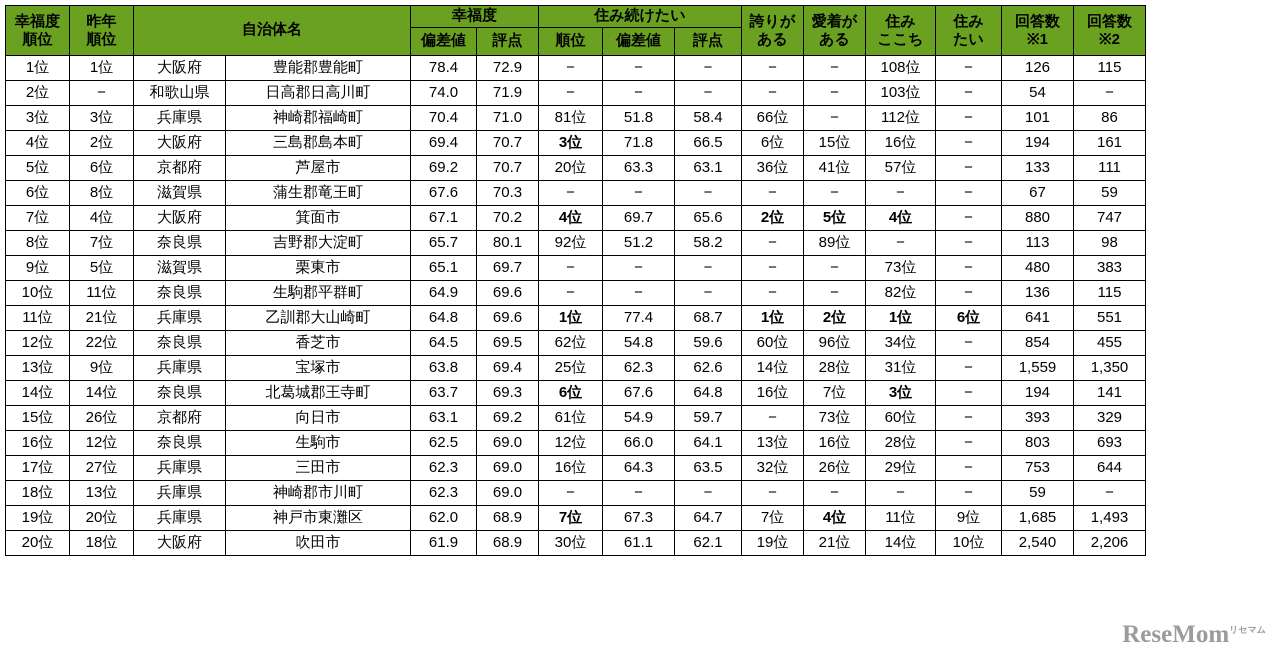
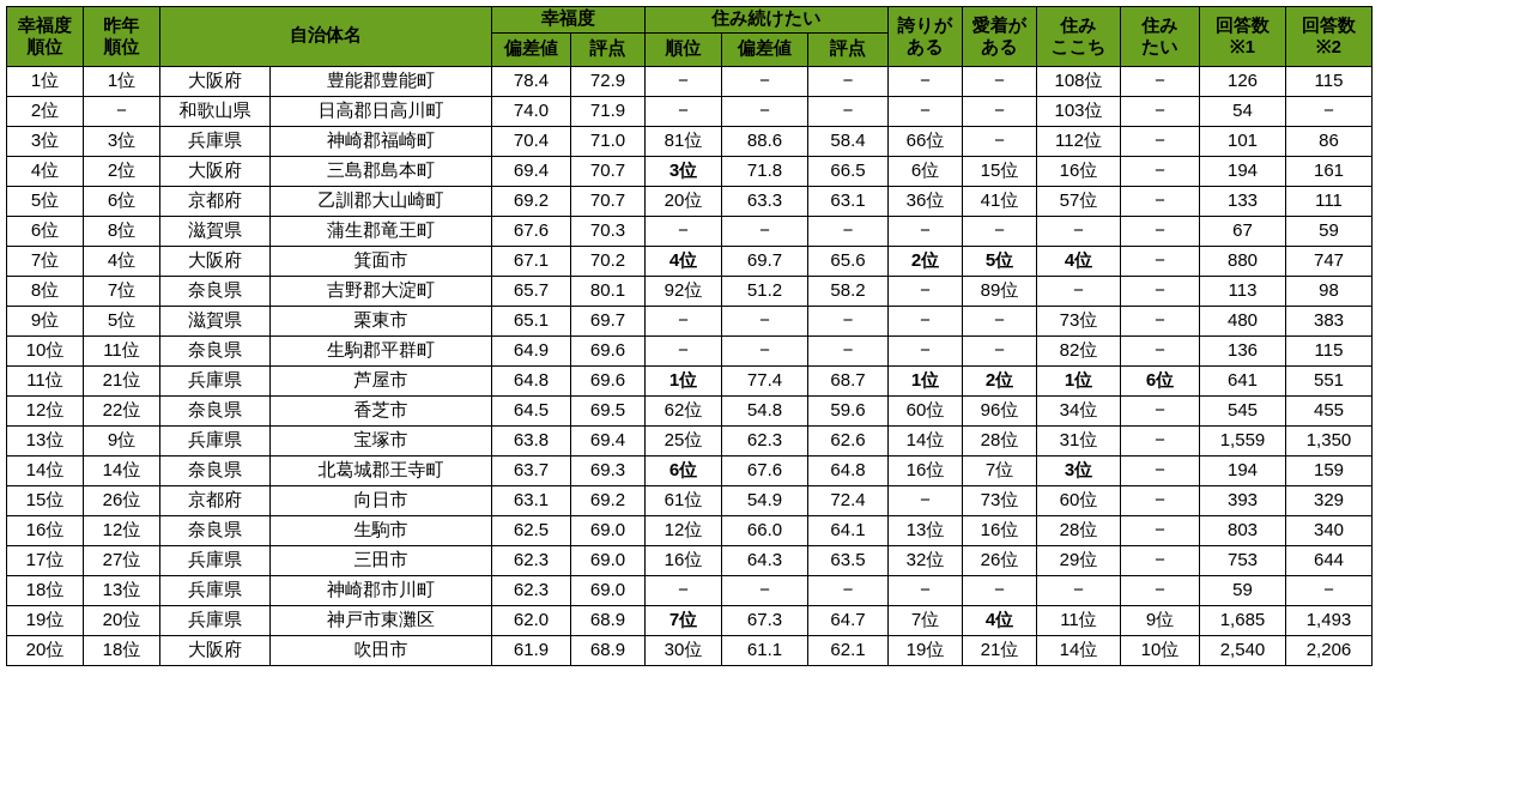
  幸福度順位	昨年順位	自治体名	幸福度	住み続けたい	誇りがある	愛着がある	住みここち	住みたい	回答数※1	回答数※2
  偏差値	評点	順位	偏差値	評点
  1位	1位	大阪府	豊能郡豊能町	78.4	72.9	−	−	−	−	−	108位	−	126	115
  2位	−	和歌山県	日高郡日高川町	74.0	71.9	−	−	−	−	−	103位	−	54	−
- 3位	3位	兵庫県	神崎郡福崎町	70.4	71.0	81位	51.8	58.4	66位	−	112位	−	101	86
+ 3位	3位	兵庫県	神崎郡福崎町	70.4	71.0	81位	88.6	58.4	66位	−	112位	−	101	86
  4位	2位	大阪府	三島郡島本町	69.4	70.7	3位	71.8	66.5	6位	15位	16位	−	194	161
- 5位	6位	京都府	芦屋市	69.2	70.7	20位	63.3	63.1	36位	41位	57位	−	133	111
+ 5位	6位	京都府	乙訓郡大山崎町	69.2	70.7	20位	63.3	63.1	36位	41位	57位	−	133	111
  6位	8位	滋賀県	蒲生郡竜王町	67.6	70.3	−	−	−	−	−	−	−	67	59
  7位	4位	大阪府	箕面市	67.1	70.2	4位	69.7	65.6	2位	5位	4位	−	880	747
  8位	7位	奈良県	吉野郡大淀町	65.7	80.1	92位	51.2	58.2	−	89位	−	−	113	98
  9位	5位	滋賀県	栗東市	65.1	69.7	−	−	−	−	−	73位	−	480	383
  10位	11位	奈良県	生駒郡平群町	64.9	69.6	−	−	−	−	−	82位	−	136	115
- 11位	21位	兵庫県	乙訓郡大山崎町	64.8	69.6	1位	77.4	68.7	1位	2位	1位	6位	641	551
+ 11位	21位	兵庫県	芦屋市	64.8	69.6	1位	77.4	68.7	1位	2位	1位	6位	641	551
- 12位	22位	奈良県	香芝市	64.5	69.5	62位	54.8	59.6	60位	96位	34位	−	854	455
+ 12位	22位	奈良県	香芝市	64.5	69.5	62位	54.8	59.6	60位	96位	34位	−	545	455
  13位	9位	兵庫県	宝塚市	63.8	69.4	25位	62.3	62.6	14位	28位	31位	−	1,559	1,350
- 14位	14位	奈良県	北葛城郡王寺町	63.7	69.3	6位	67.6	64.8	16位	7位	3位	−	194	141
+ 14位	14位	奈良県	北葛城郡王寺町	63.7	69.3	6位	67.6	64.8	16位	7位	3位	−	194	159
- 15位	26位	京都府	向日市	63.1	69.2	61位	54.9	59.7	−	73位	60位	−	393	329
+ 15位	26位	京都府	向日市	63.1	69.2	61位	54.9	72.4	−	73位	60位	−	393	329
- 16位	12位	奈良県	生駒市	62.5	69.0	12位	66.0	64.1	13位	16位	28位	−	803	693
+ 16位	12位	奈良県	生駒市	62.5	69.0	12位	66.0	64.1	13位	16位	28位	−	803	340
  17位	27位	兵庫県	三田市	62.3	69.0	16位	64.3	63.5	32位	26位	29位	−	753	644
  18位	13位	兵庫県	神崎郡市川町	62.3	69.0	−	−	−	−	−	−	−	59	−
  19位	20位	兵庫県	神戸市東灘区	62.0	68.9	7位	67.3	64.7	7位	4位	11位	9位	1,685	1,493
  20位	18位	大阪府	吹田市	61.9	68.9	30位	61.1	62.1	19位	21位	14位	10位	2,540	2,206
- ReseMomリセマム
